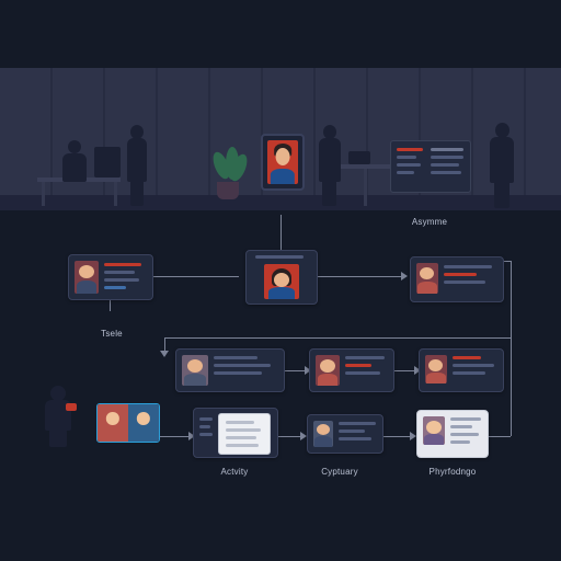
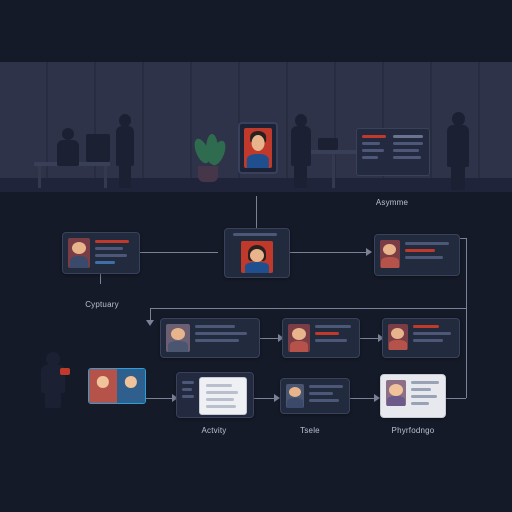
  Asymme
- Tsele
+ Cyptuary
  Actvity
- Cyptuary
+ Tsele
  Phyrfodngo
